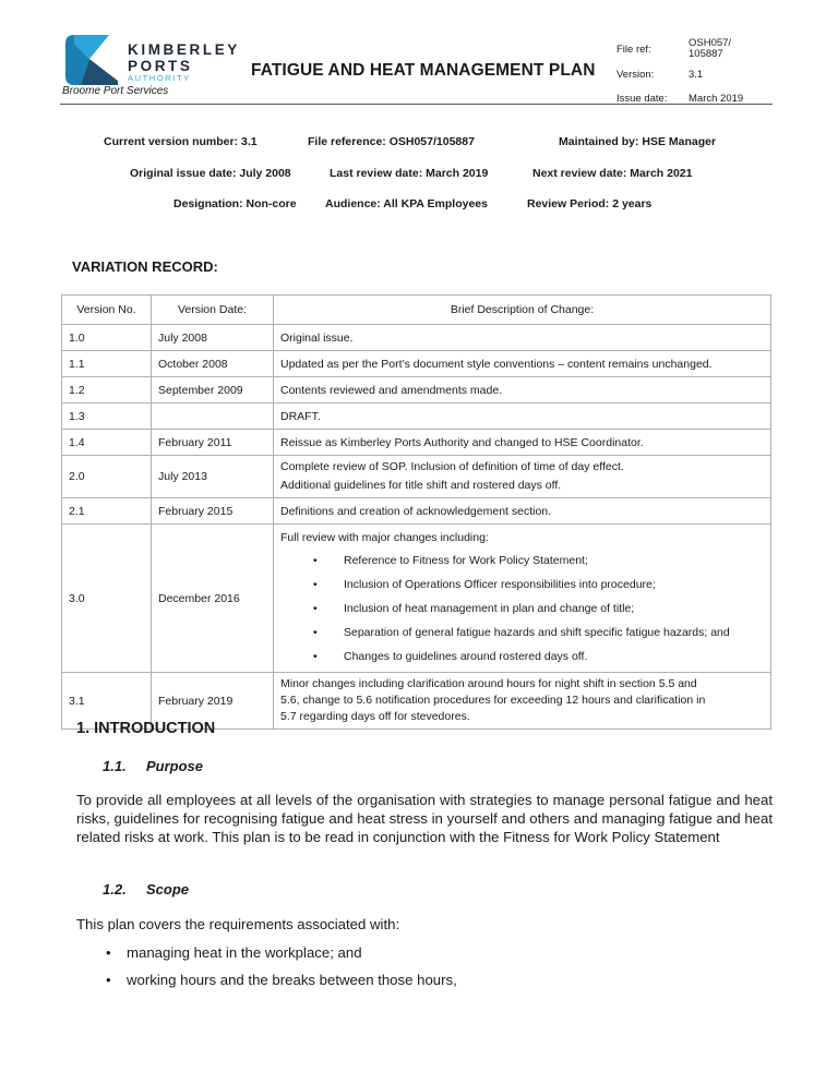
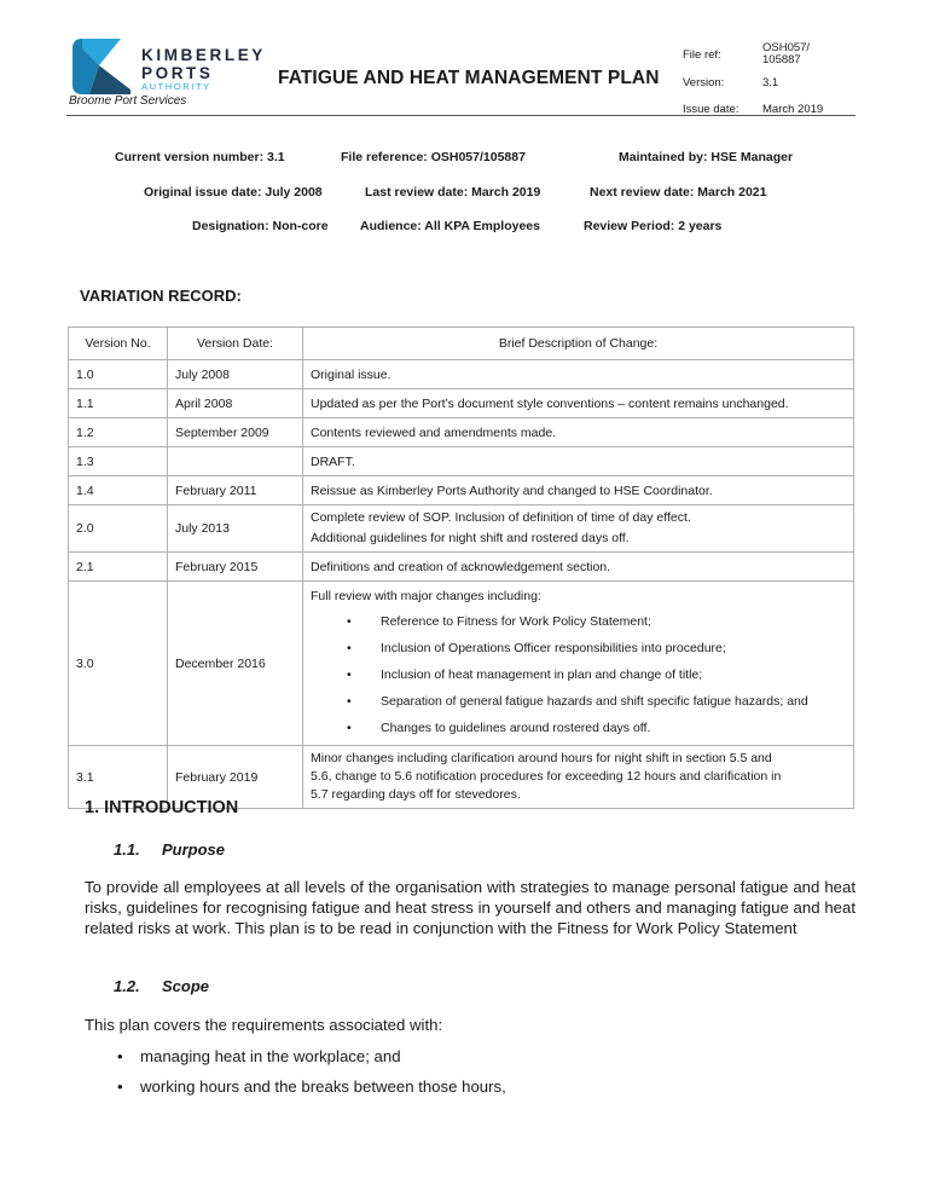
  KIMBERLEY
  PORTS
  AUTHORITY
  Broome Port Services
  FATIGUE AND HEAT MANAGEMENT PLAN
  File ref:
  OSH057/
  105887
  Version:
  3.1
  Issue date:
  March 2019
  Current version number: 3.1
  File reference: OSH057/105887
  Maintained by: HSE Manager
  Original issue date: July 2008
  Last review date: March 2019
  Next review date: March 2021
  Designation: Non-core
  Audience: All KPA Employees
  Review Period: 2 years
  VARIATION RECORD:
  Version No.	Version Date:	Brief Description of Change:
  1.0	July 2008	Original issue.
- 1.1	October 2008	Updated as per the Port’s document style conventions – content remains unchanged.
+ 1.1	April 2008	Updated as per the Port’s document style conventions – content remains unchanged.
  1.2	September 2009	Contents reviewed and amendments made.
  1.3		DRAFT.
  1.4	February 2011	Reissue as Kimberley Ports Authority and changed to HSE Coordinator.
- 2.0	July 2013	Complete review of SOP. Inclusion of definition of time of day effect. Additional guidelines for title shift and rostered days off.
+ 2.0	July 2013	Complete review of SOP. Inclusion of definition of time of day effect. Additional guidelines for night shift and rostered days off.
  2.1	February 2015	Definitions and creation of acknowledgement section.
  3.0	December 2016	Full review with major changes including: Reference to Fitness for Work Policy Statement; Inclusion of Operations Officer responsibilities into procedure; Inclusion of heat management in plan and change of title; Separation of general fatigue hazards and shift specific fatigue hazards; and Changes to guidelines around rostered days off.
  3.1	February 2019	Minor changes including clarification around hours for night shift in section 5.5 and 5.6, change to 5.6 notification procedures for exceeding 12 hours and clarification in 5.7 regarding days off for stevedores.
  1. INTRODUCTION
  1.1. Purpose
  To provide all employees at all levels of the organisation with strategies to manage personal fatigue and heat risks, guidelines for recognising fatigue and heat stress in yourself and others and managing fatigue and heat related risks at work. This plan is to be read in conjunction with the Fitness for Work Policy Statement
  1.2. Scope
  This plan covers the requirements associated with:
  • managing heat in the workplace; and
  • working hours and the breaks between those hours,
